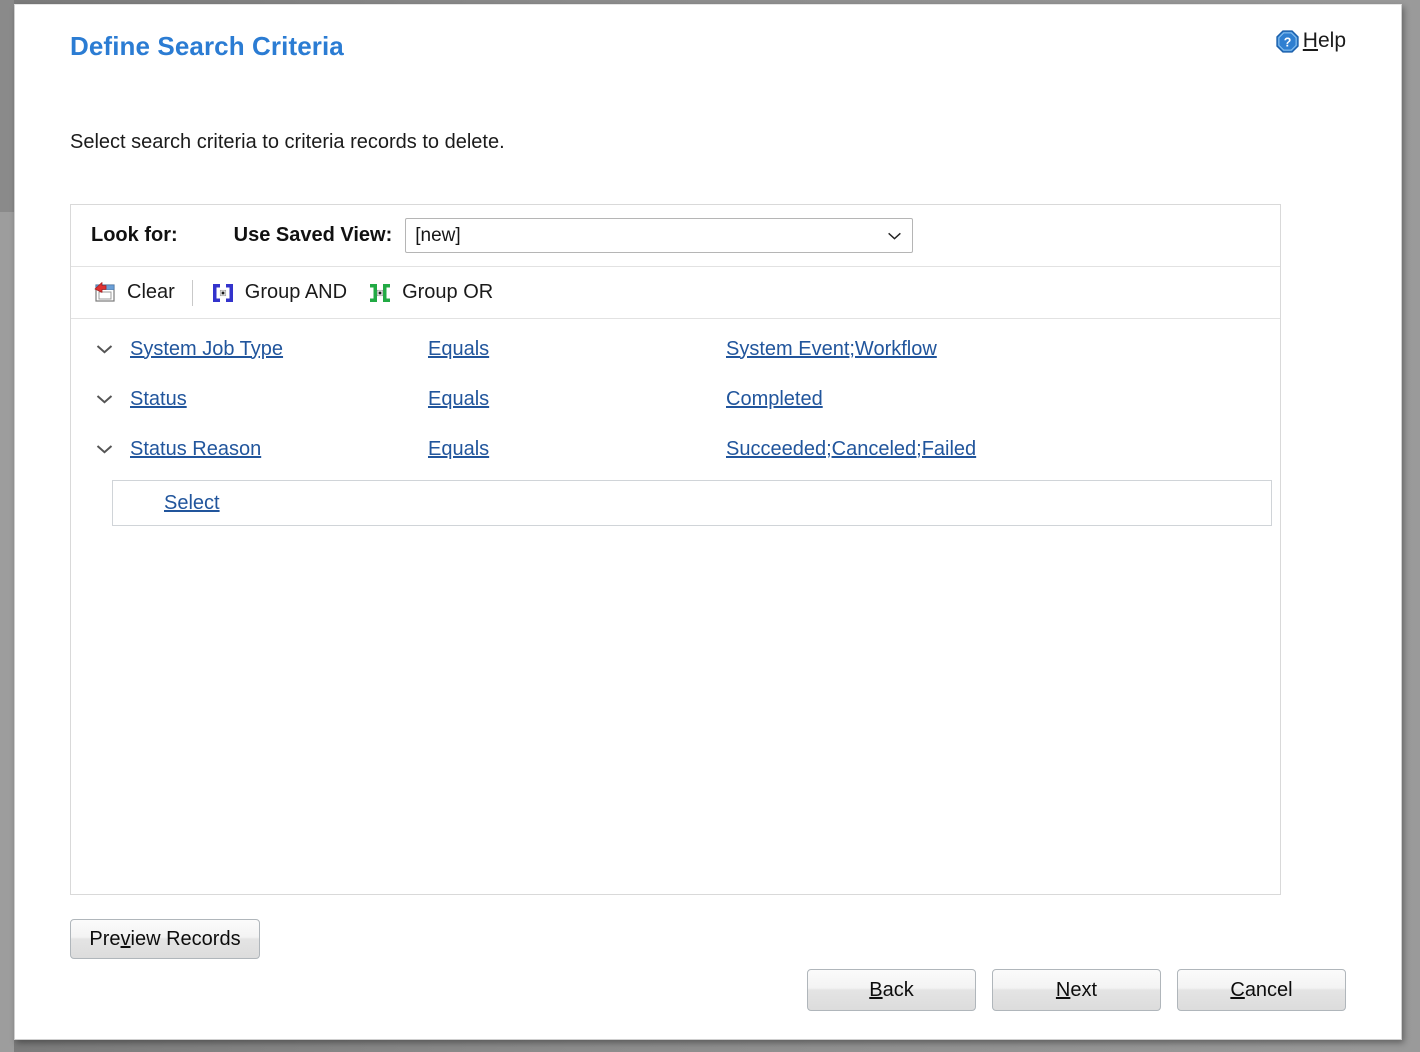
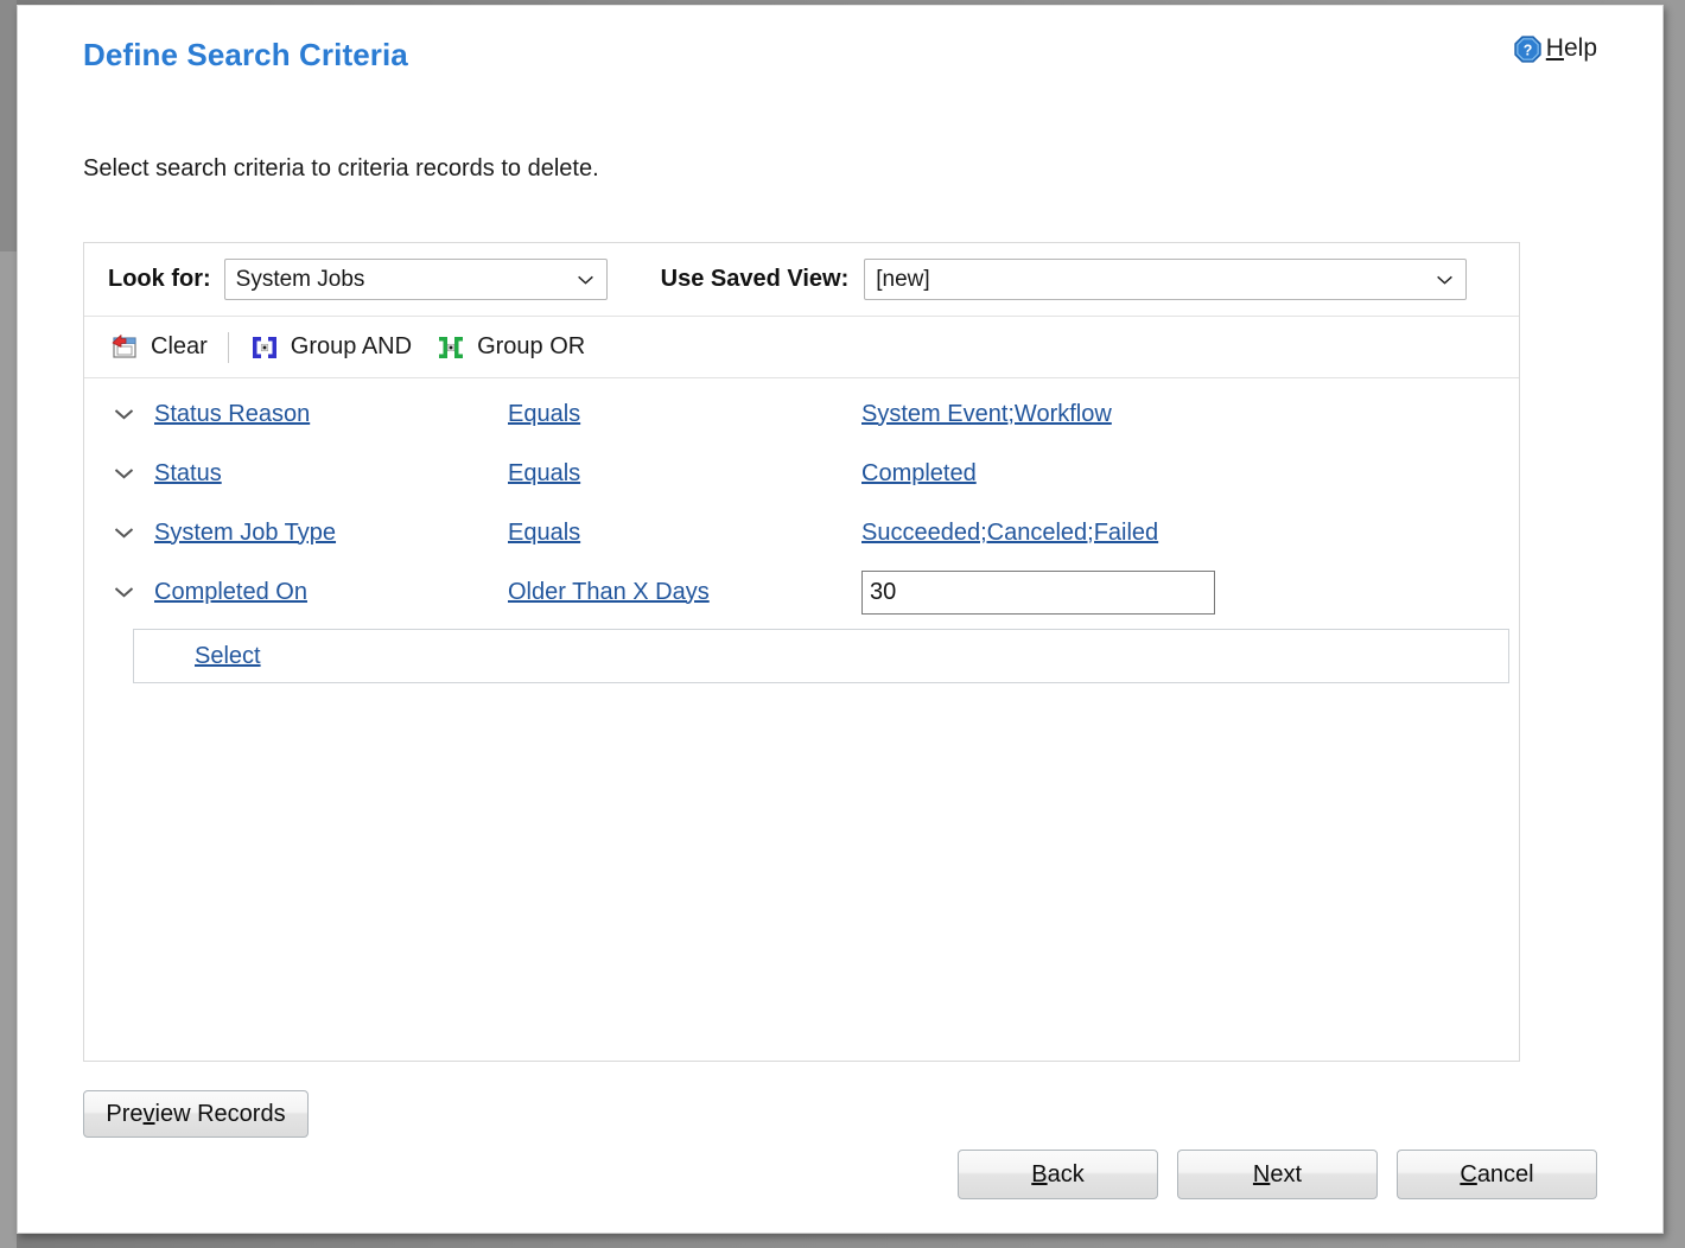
  Define Search Criteria
  ?
  Help
  Select search criteria to criteria records to delete.
  Look for:
+ System Jobs
  Use Saved View:
  [new]
  Clear
  Group AND
  Group OR
- System Job Type
+ Status Reason
  Equals
  System Event;Workflow
  Status
  Equals
  Completed
- Status Reason
+ System Job Type
  Equals
  Succeeded;Canceled;Failed
+ Completed On
+ Older Than X Days
+ 30
  Select
  Preview Records
  Back
  Next
  Cancel
